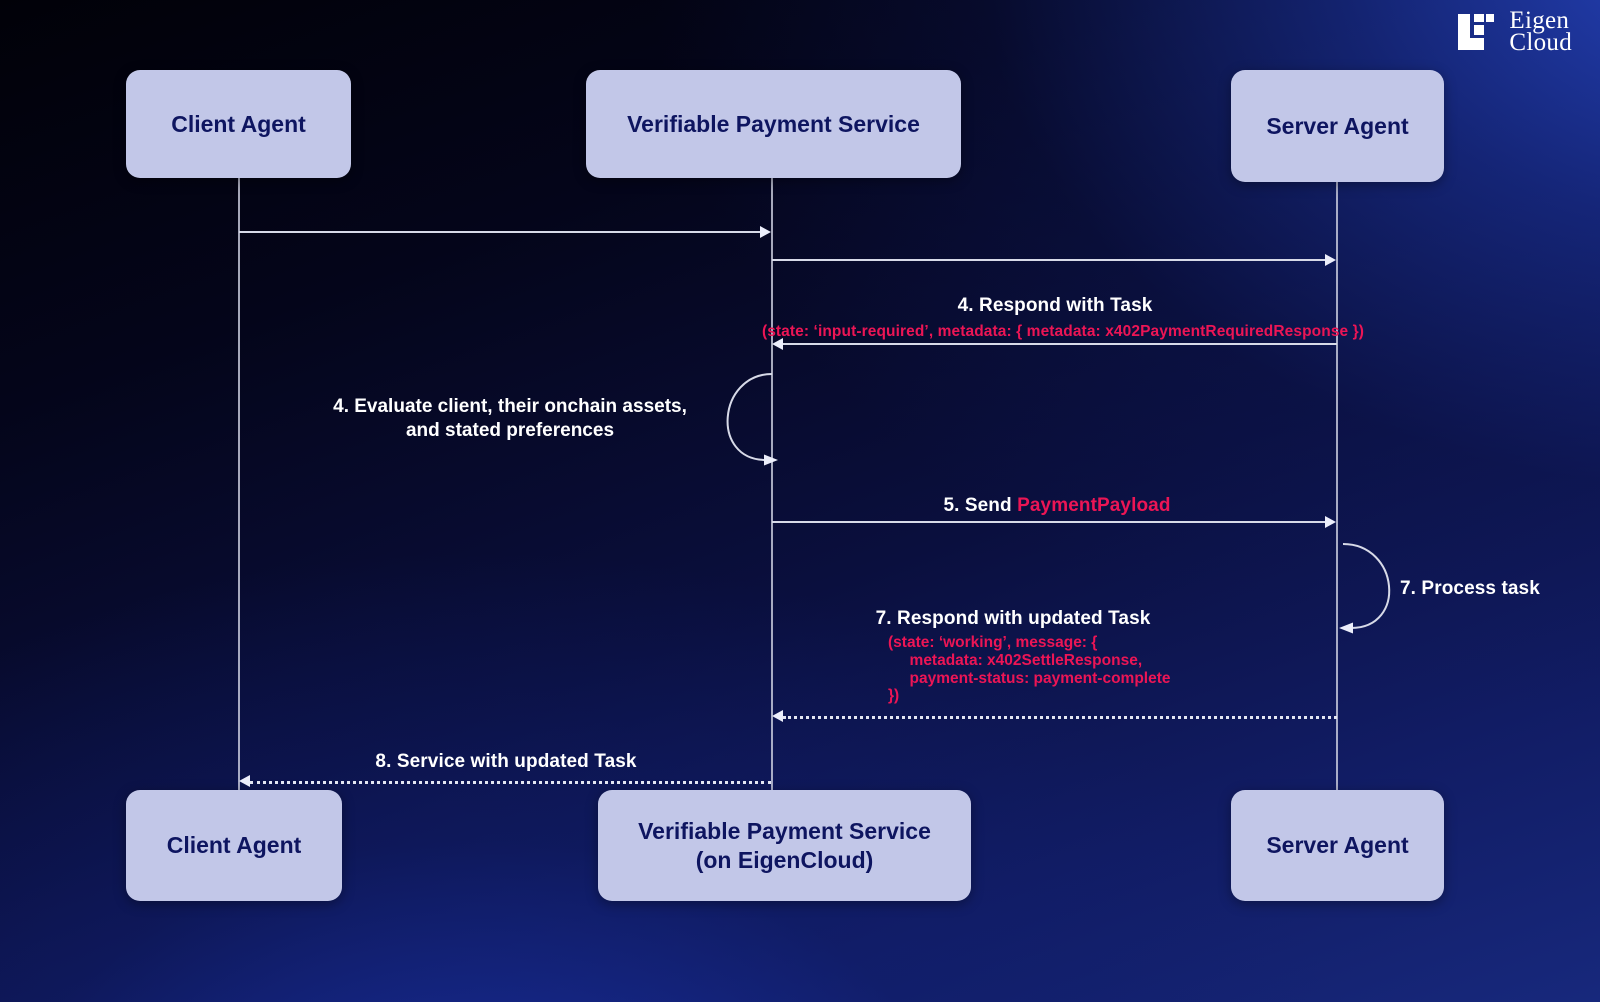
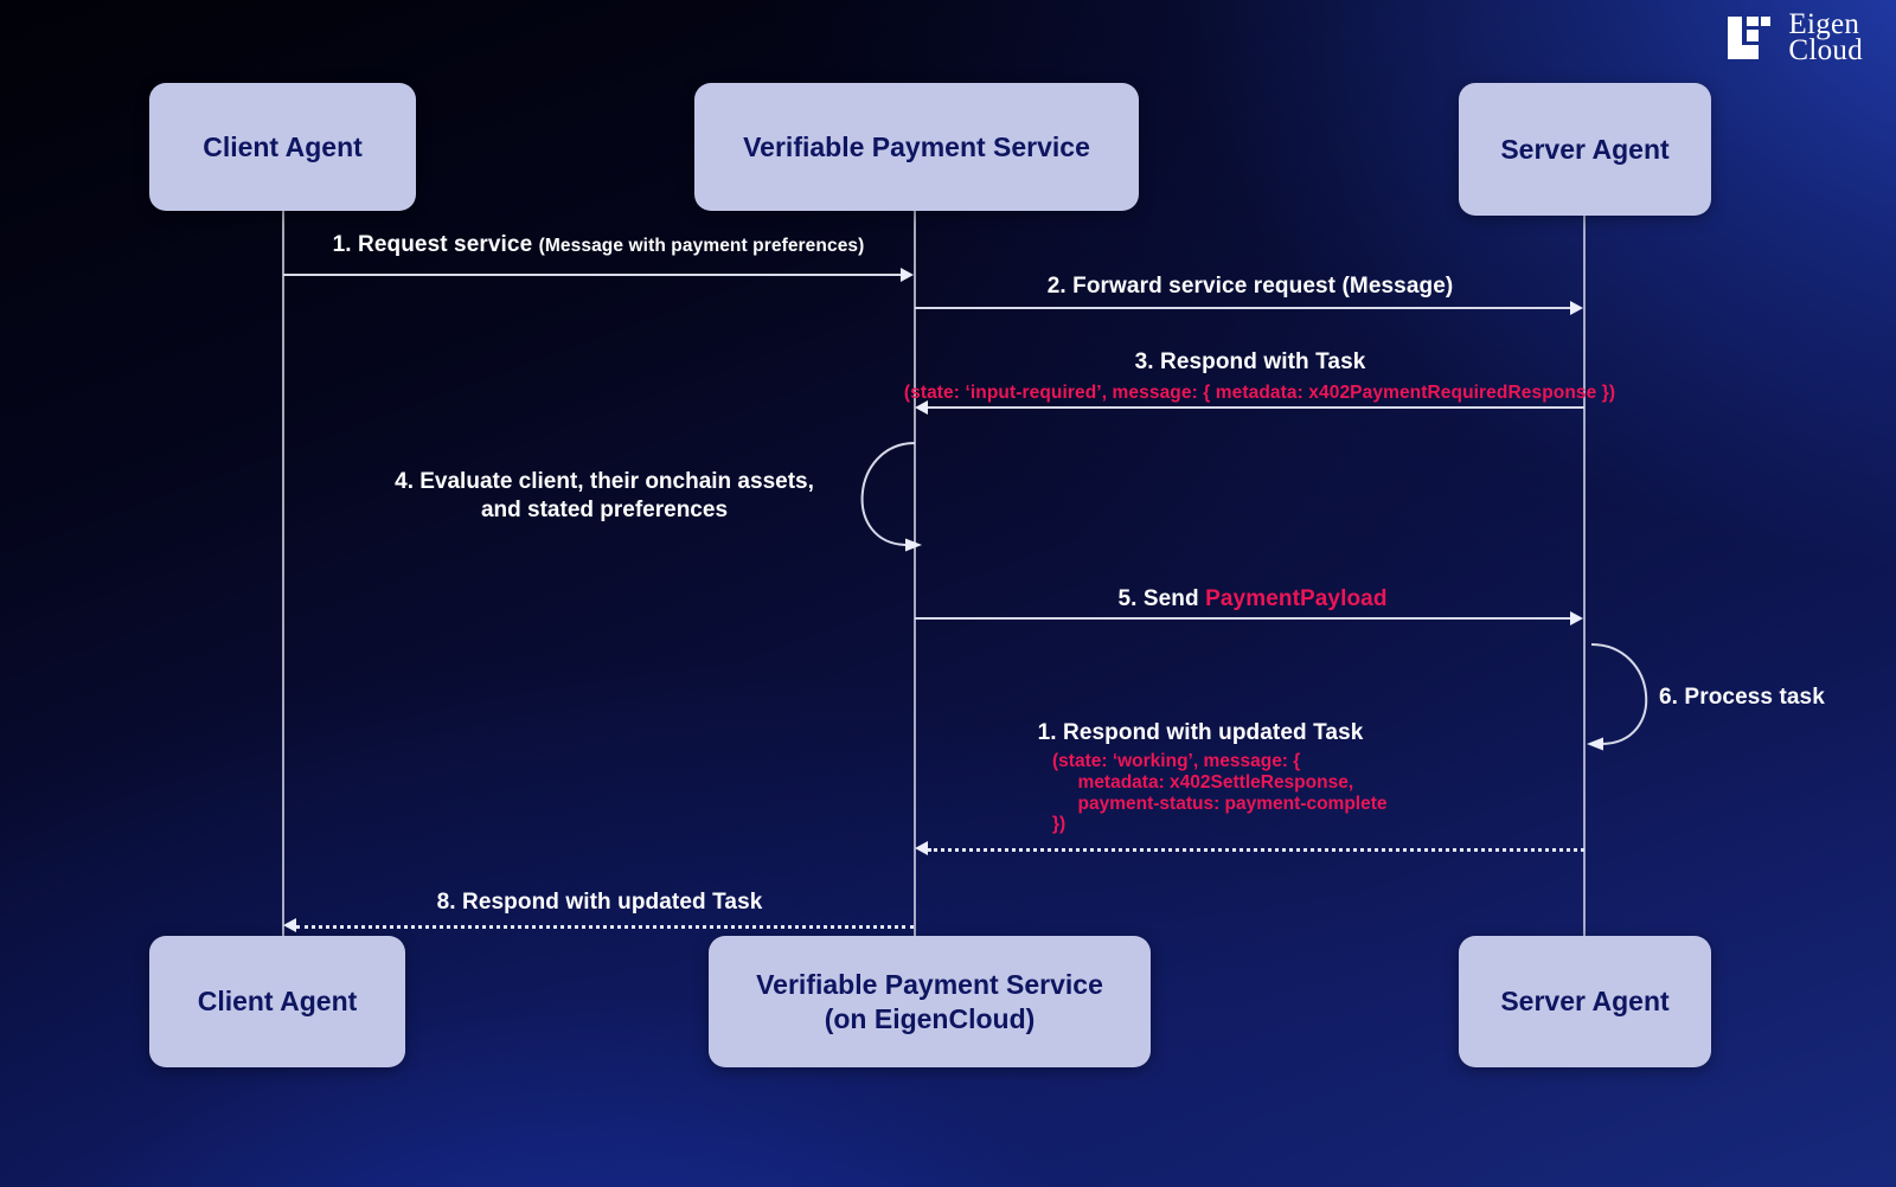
  Eigen
  Cloud
  Client Agent
  Verifiable Payment Service
  Server Agent
  Client Agent
  Verifiable Payment Service
  (on EigenCloud)
  Server Agent
+ 1. Request service (Message with payment preferences)
+ 2. Forward service request (Message)
- 4. Respond with Task
+ 3. Respond with Task
- (state: ‘input-required’, metadata: { metadata: x402PaymentRequiredResponse })
+ (state: ‘input-required’, message: { metadata: x402PaymentRequiredResponse })
  4. Evaluate client, their onchain assets,
  and stated preferences
  5. Send PaymentPayload
- 7. Process task
+ 6. Process task
- 7. Respond with updated Task
+ 1. Respond with updated Task
  (state: ‘working’, message: {
  metadata: x402SettleResponse,
  payment-status: payment-complete
  })
- 8. Service with updated Task
+ 8. Respond with updated Task
